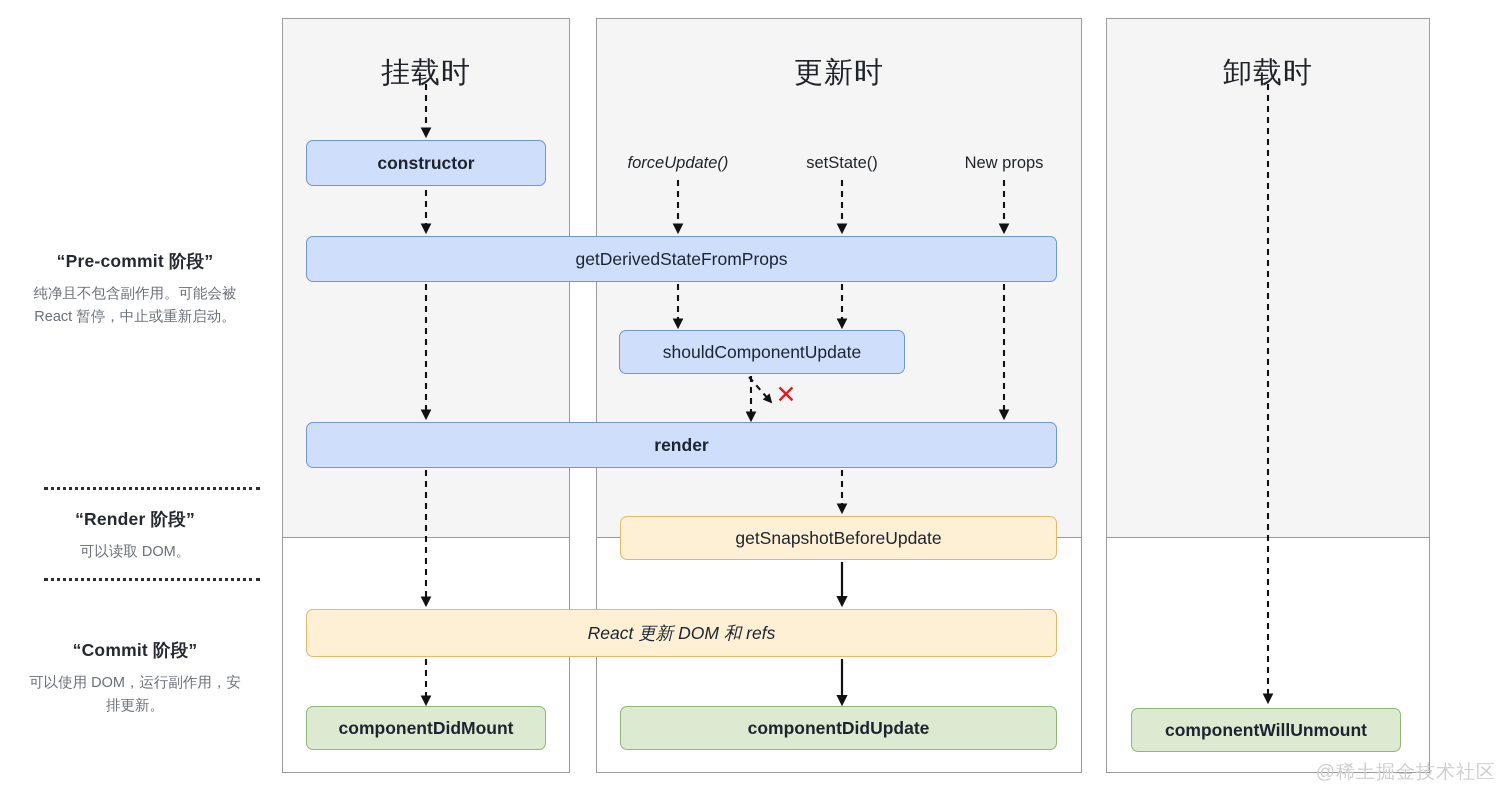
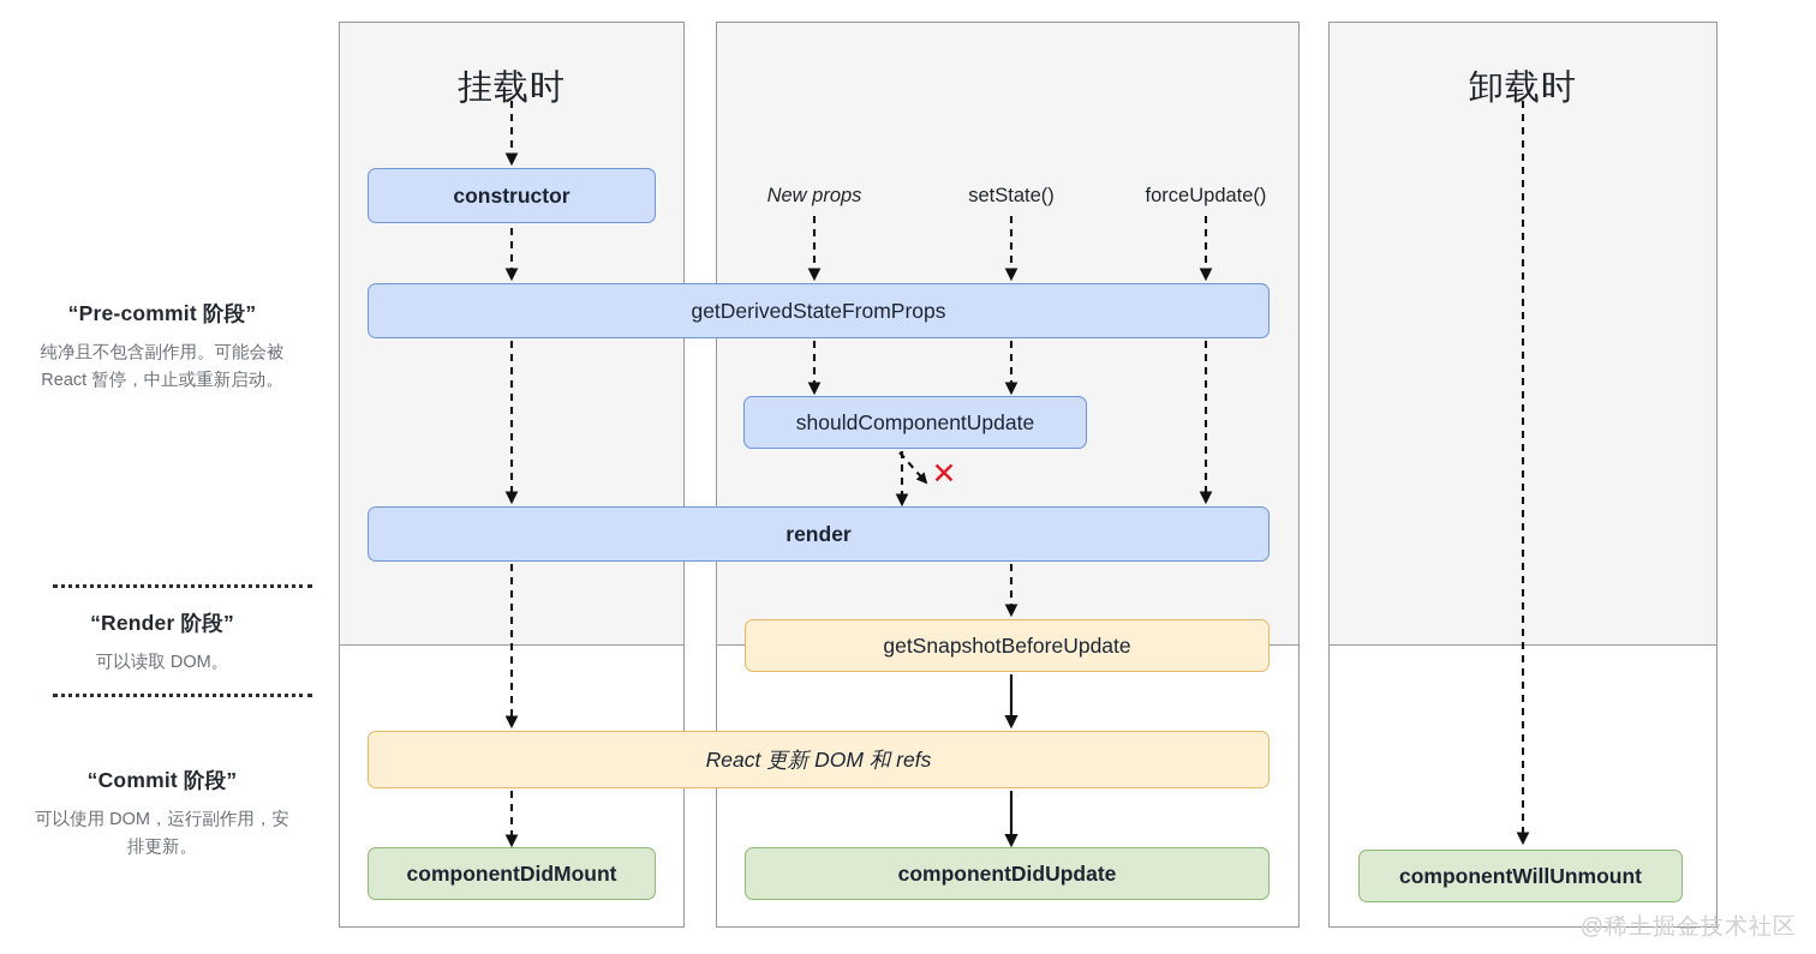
  “Pre-commit 阶段”
  纯净且不包含副作用。可能会被 React 暂停，中止或重新启动。
  “Render 阶段”
  可以读取 DOM。
  “Commit 阶段”
  可以使用 DOM，运行副作用，安排更新。
  挂载时
- 更新时
  卸载时
- forceUpdate()
+ New props
  setState()
- New props
+ forceUpdate()
  constructor
  getDerivedStateFromProps
  shouldComponentUpdate
  render
  getSnapshotBeforeUpdate
  React 更新 DOM 和 refs
  componentDidMount
  componentDidUpdate
  componentWillUnmount
  ✕
  @稀土掘金技术社区
